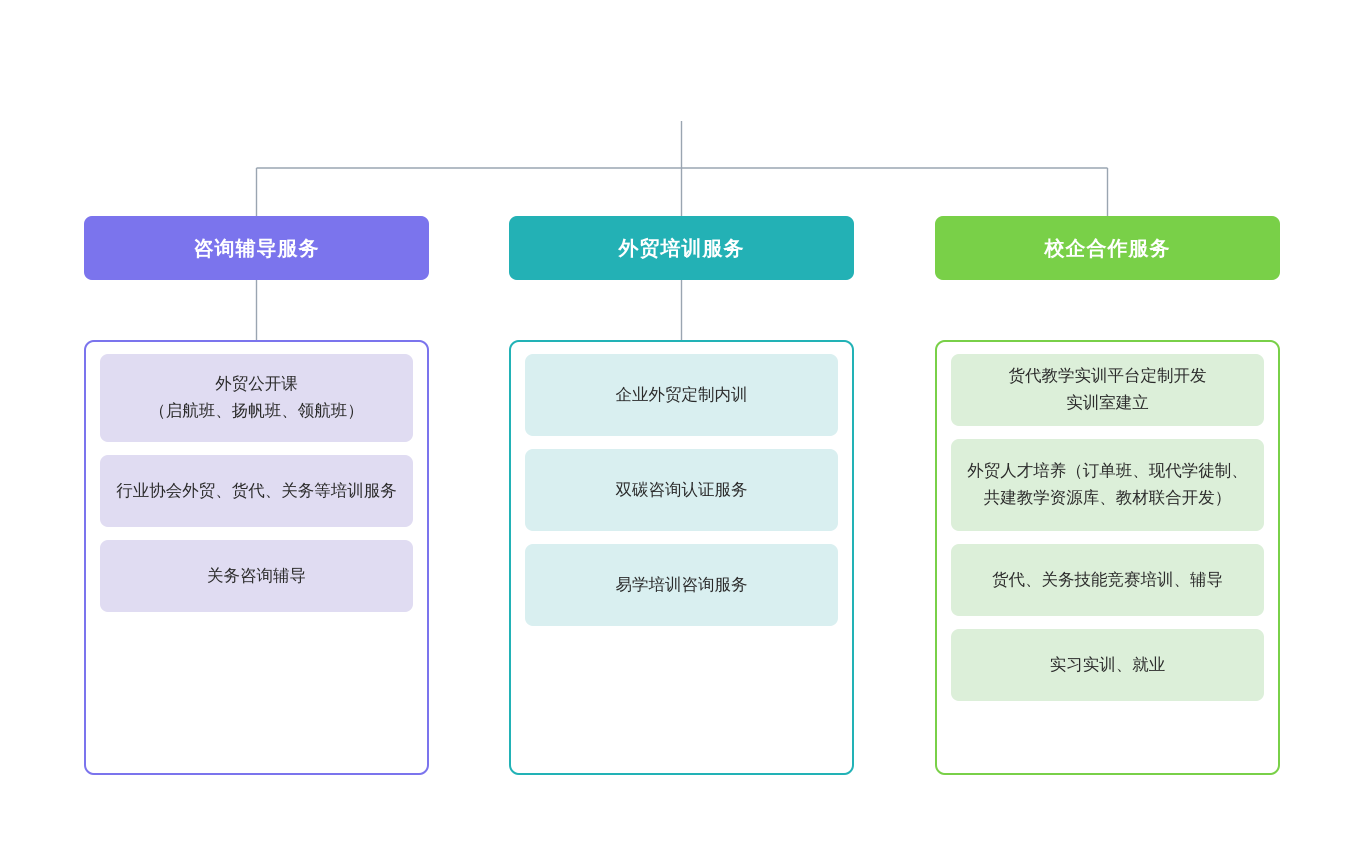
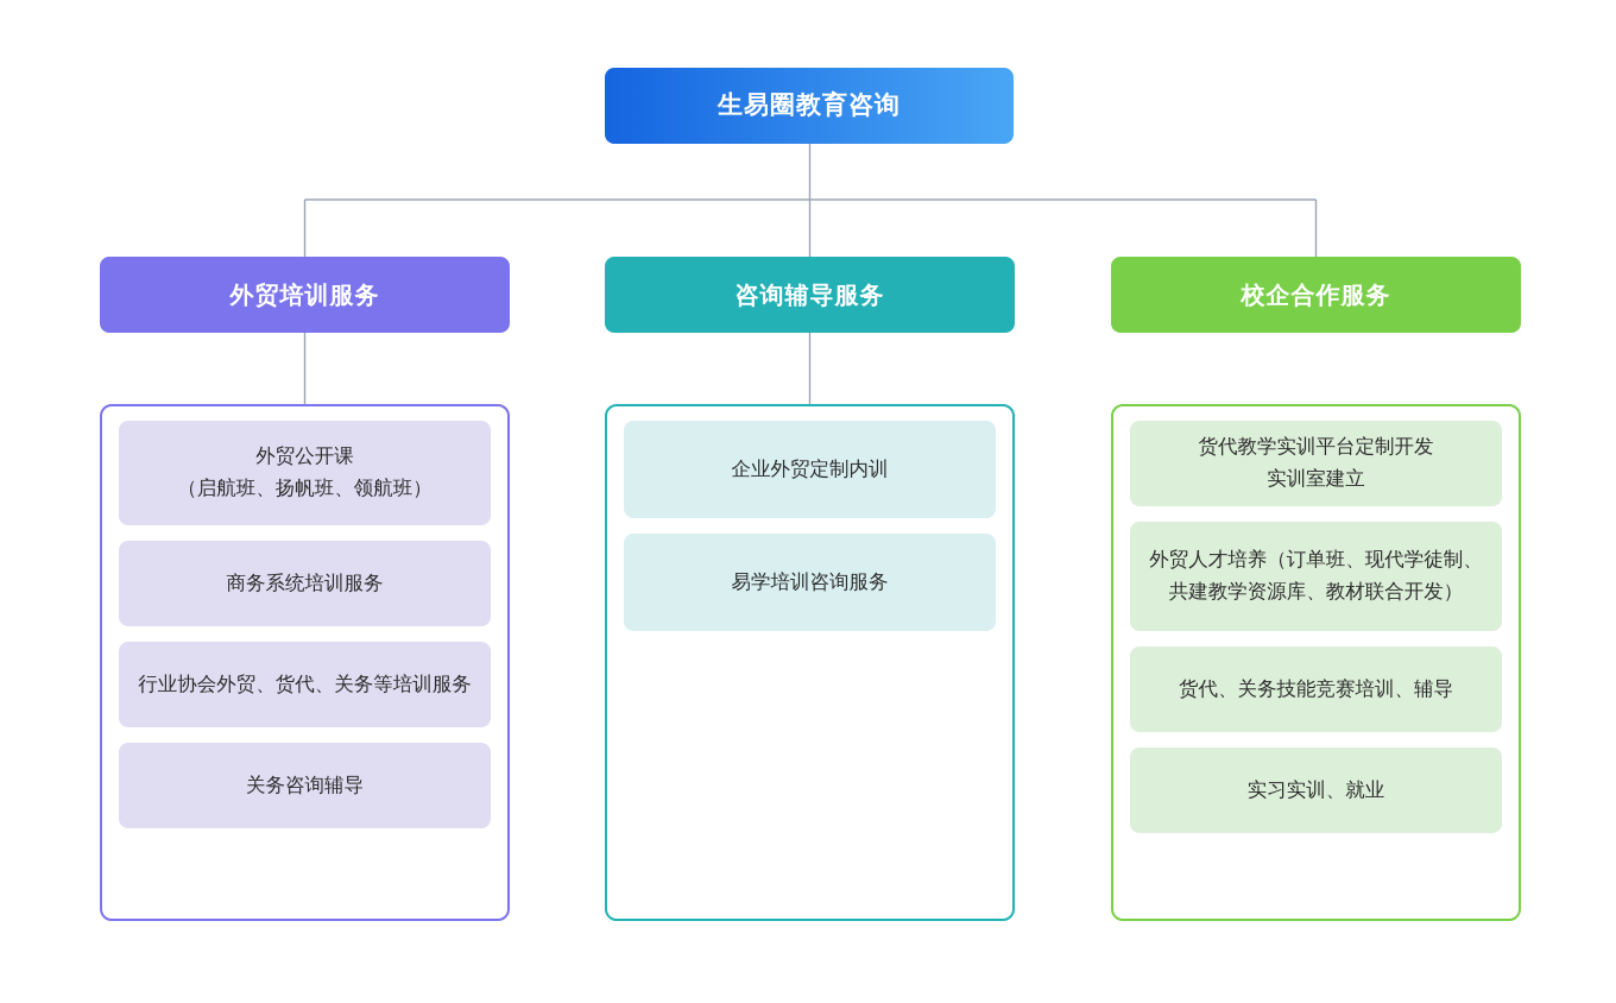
+ 生易圈教育咨询
- 咨询辅导服务
+ 外贸培训服务
  外贸公开课
  （启航班、扬帆班、领航班）
+ 商务系统培训服务
  行业协会外贸、货代、关务等培训服务
  关务咨询辅导
- 外贸培训服务
+ 咨询辅导服务
  企业外贸定制内训
- 双碳咨询认证服务
  易学培训咨询服务
  校企合作服务
  货代教学实训平台定制开发
  实训室建立
  外贸人才培养（订单班、现代学徒制、共建教学资源库、教材联合开发）
  货代、关务技能竞赛培训、辅导
  实习实训、就业
